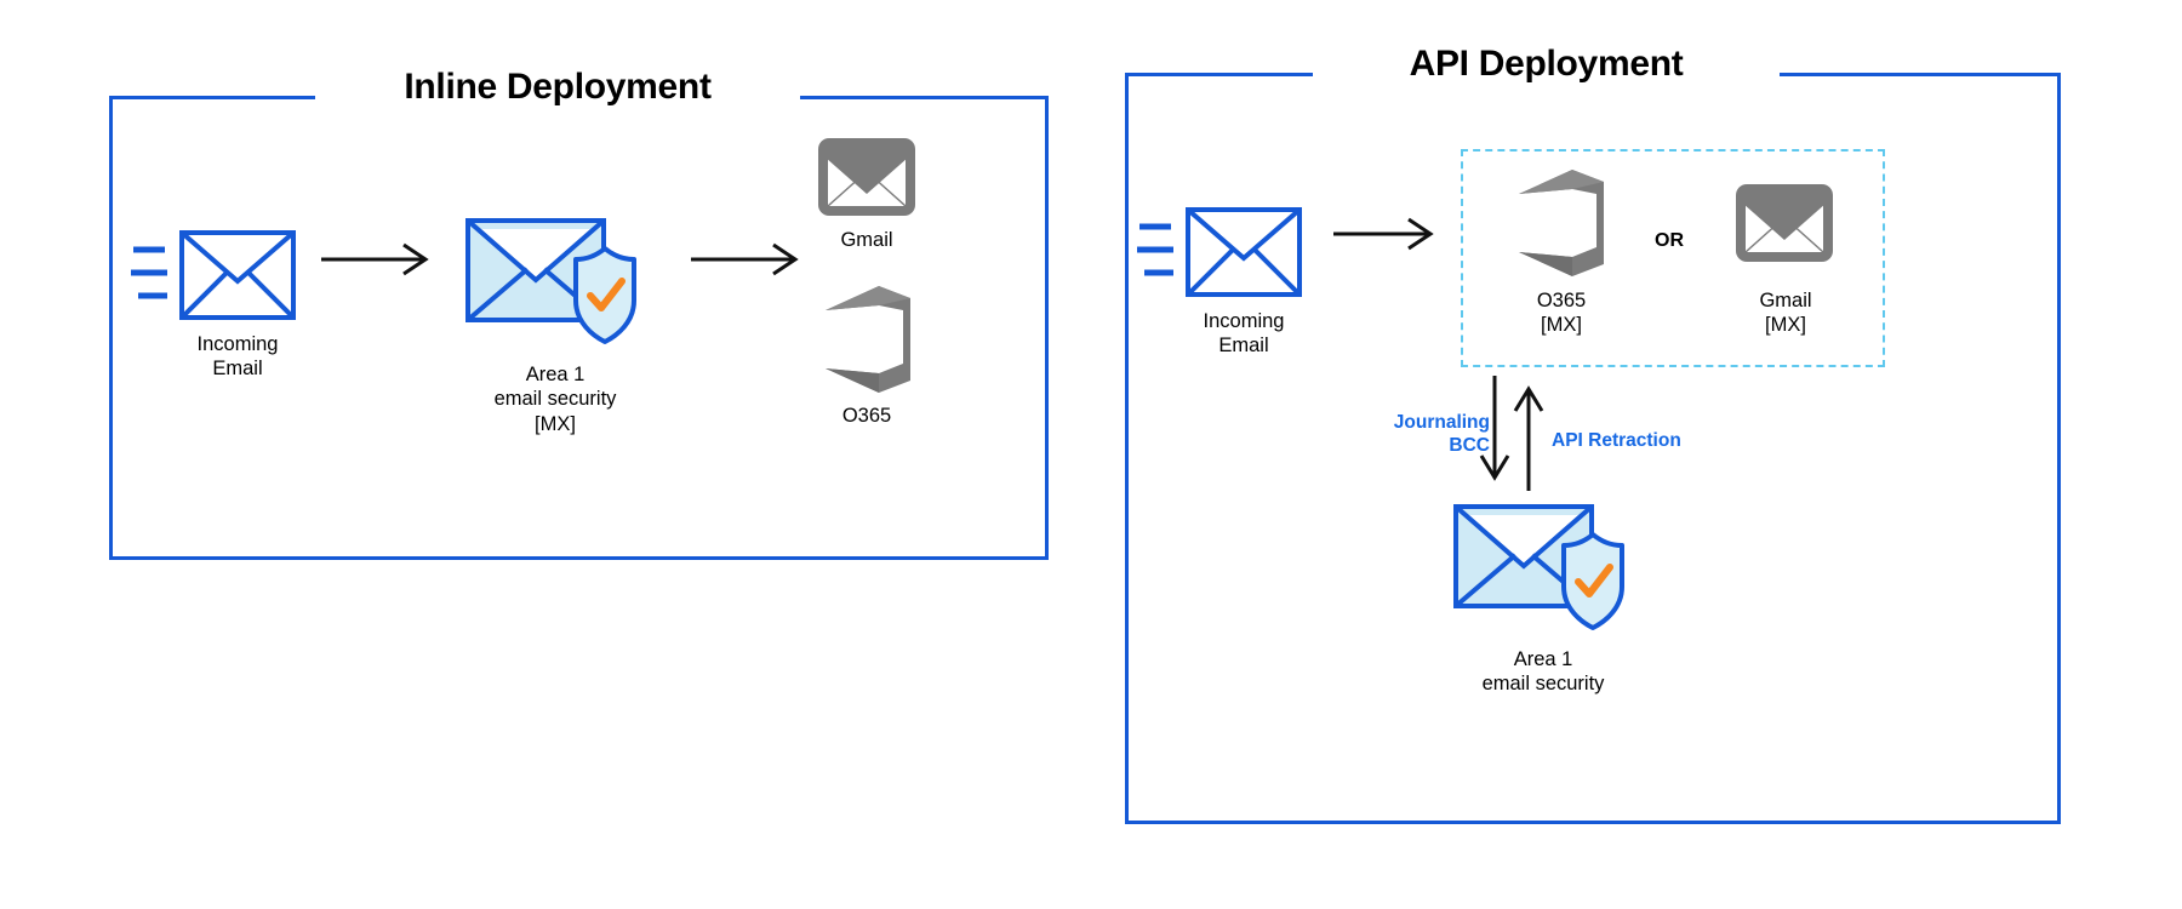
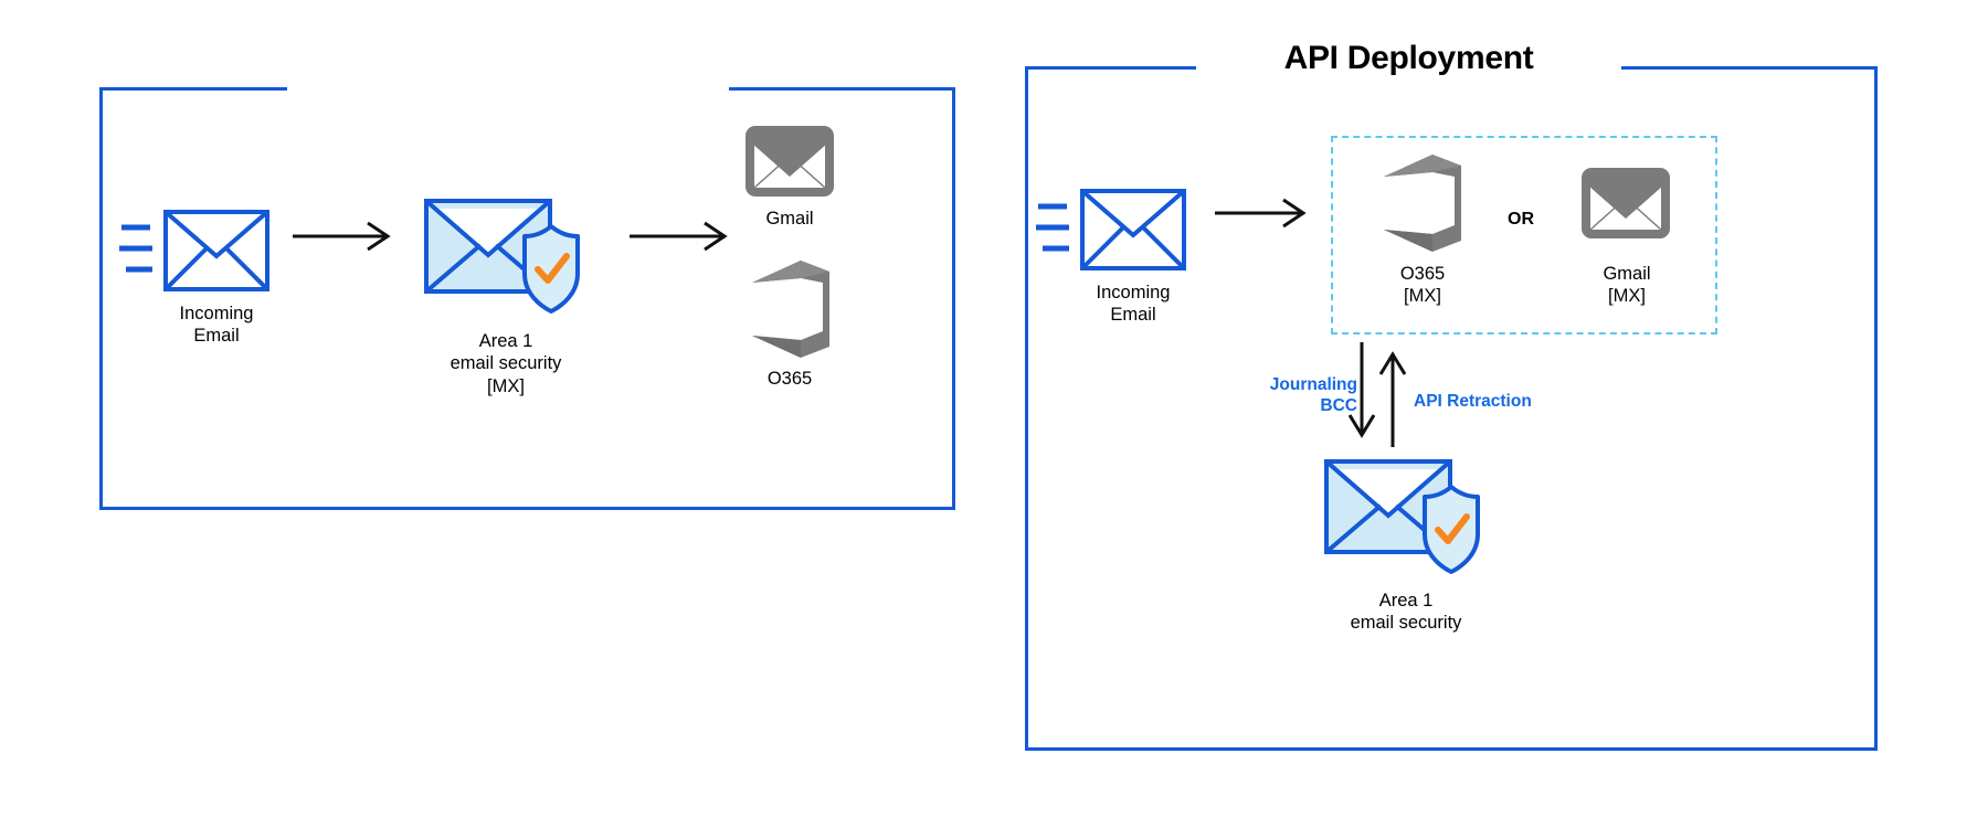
- Inline Deployment
  Incoming
  Email
  Area 1
  email security
  [MX]
  Gmail
  O365
  API Deployment
  Incoming
  Email
  O365
  [MX]
  OR
  Gmail
  [MX]
  Journaling
  BCC
  API Retraction
  Area 1
  email security
